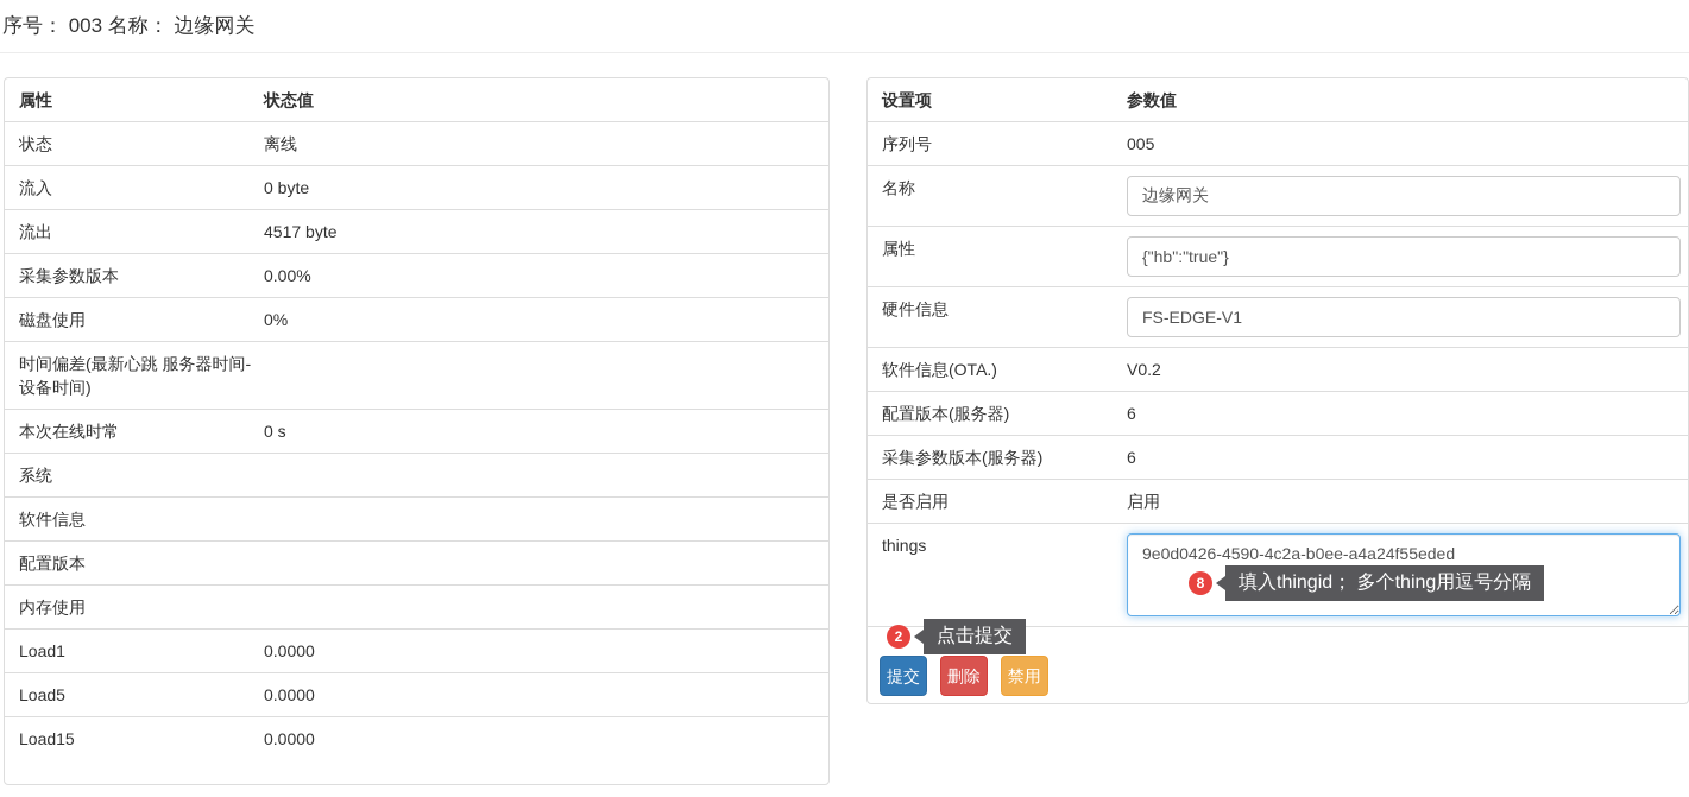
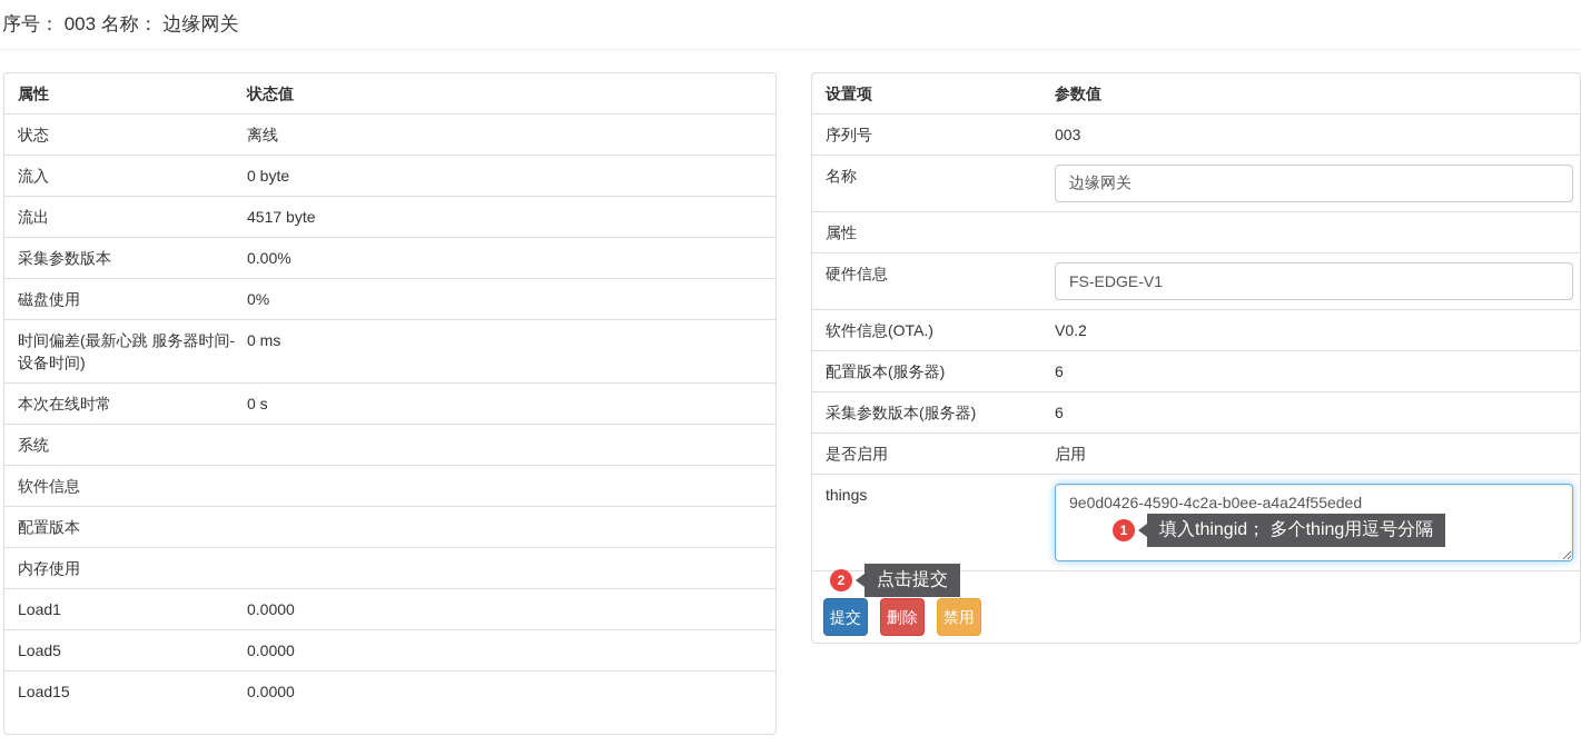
  序号： 003 名称： 边缘网关
  属性
  状态值
  状态
  离线
  流入
  0 byte
  流出
  4517 byte
  采集参数版本
  0.00%
  磁盘使用
  0%
  时间偏差(最新心跳 服务器时间-设备时间)
+ 0 ms
  本次在线时常
  0 s
  系统
  软件信息
  配置版本
  内存使用
  Load1
  0.0000
  Load5
  0.0000
  Load15
  0.0000
  设置项
  参数值
  序列号
- 005
+ 003
  名称
  边缘网关
  属性
- {"hb":"true"}
  硬件信息
  FS-EDGE-V1
  软件信息(OTA.)
  V0.2
  配置版本(服务器)
  6
  采集参数版本(服务器)
  6
  是否启用
  启用
  things
  9e0d0426-4590-4c2a-b0ee-a4a24f55eded
- 8
+ 1
  填入thingid； 多个thing用逗号分隔
  2
  点击提交
  提交 删除 禁用
